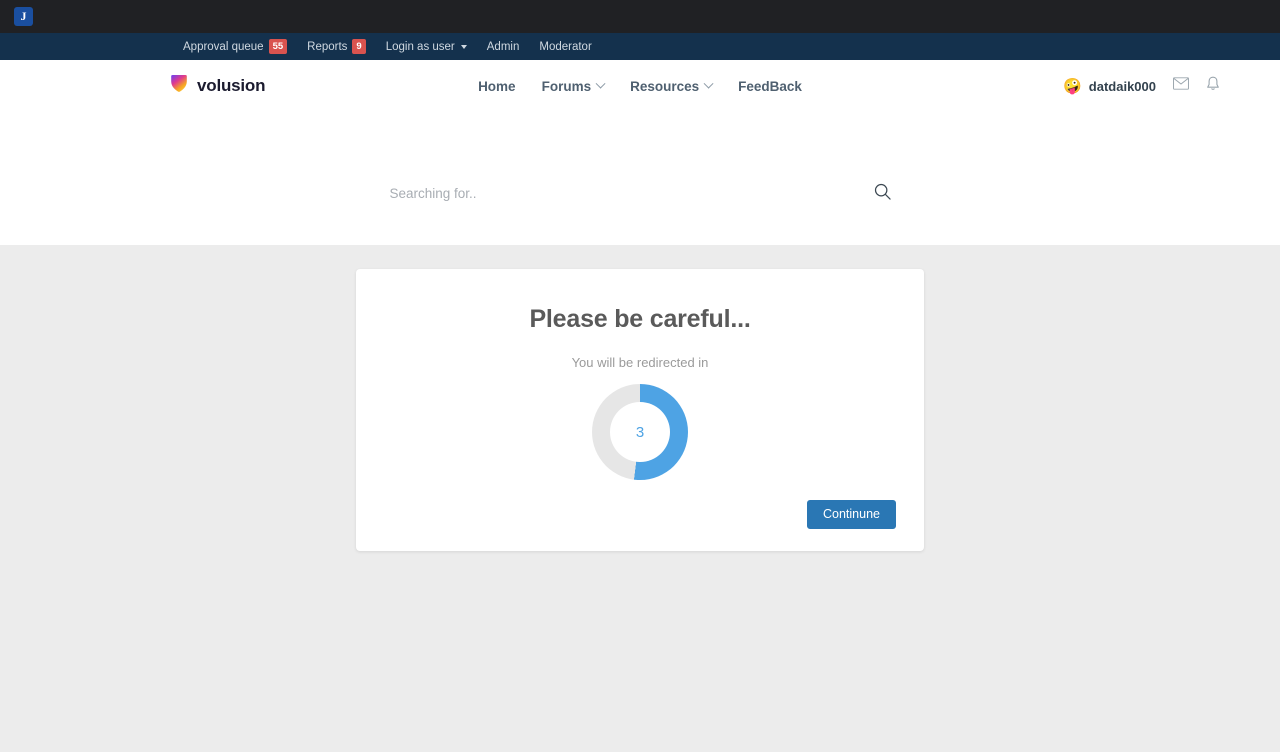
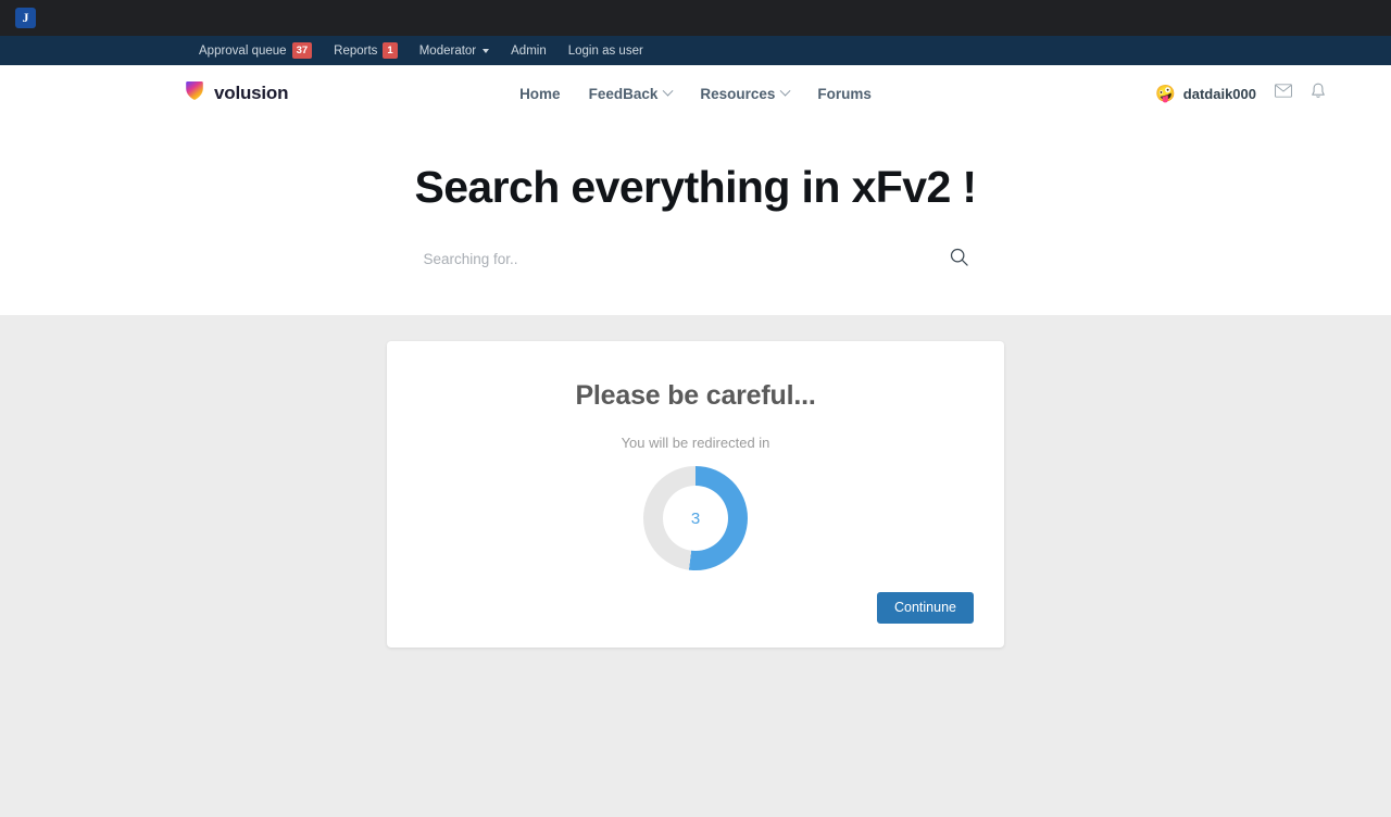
  J
  Approval queue
- 55
+ 37
  Reports
- 9
+ 1
- Login as user
+ Moderator
  Admin
- Moderator
+ Login as user
  volusion
  Home
- Forums
+ FeedBack
  Resources
- FeedBack
+ Forums
  🤪
  datdaik000
+ Search everything in xFv2 !
  Searching for..
  Please be careful...
  You will be redirected in
  3
  Continune
